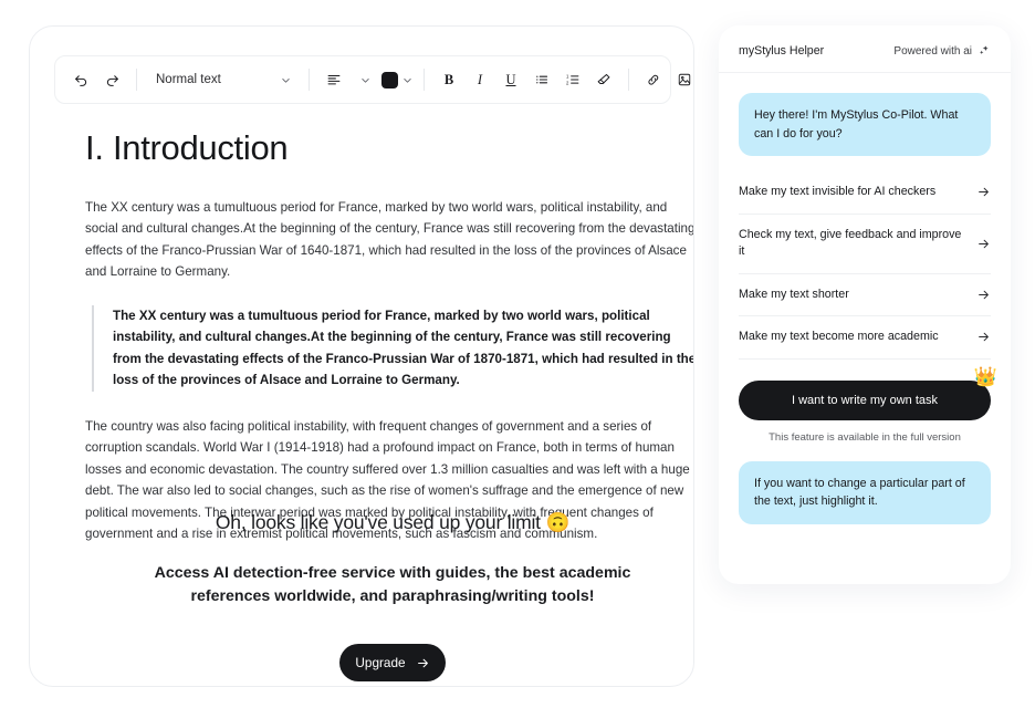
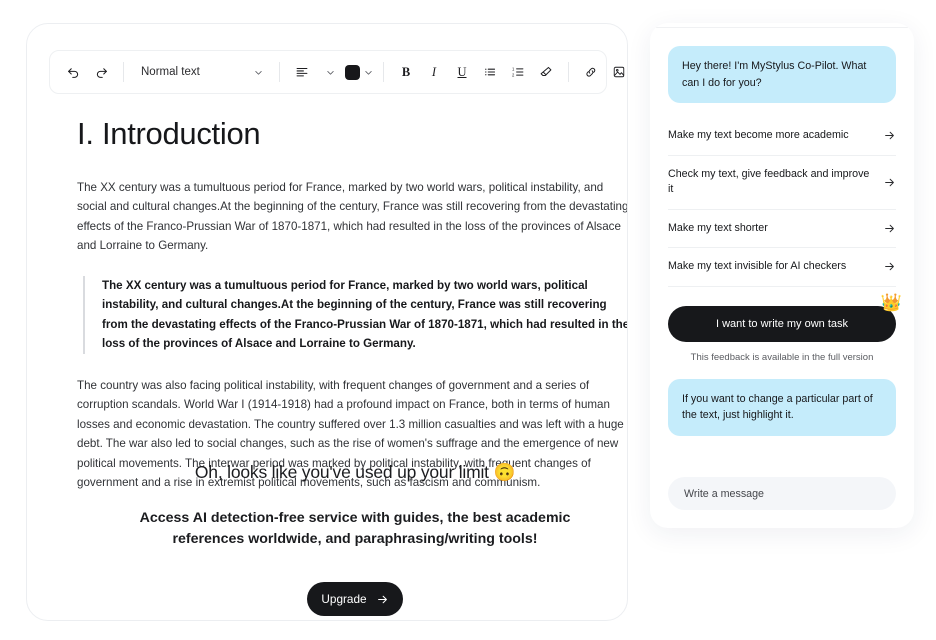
  Normal text
  B
  I
  U
  I. Introduction
- The XX century was a tumultuous period for France, marked by two world wars, political instability, and social and cultural changes.At the beginning of the century, France was still recovering from the devastating effects of the Franco-Prussian War of 1640-1871, which had resulted in the loss of the provinces of Alsace and Lorraine to Germany.
+ The XX century was a tumultuous period for France, marked by two world wars, political instability, and social and cultural changes.At the beginning of the century, France was still recovering from the devastating effects of the Franco-Prussian War of 1870-1871, which had resulted in the loss of the provinces of Alsace and Lorraine to Germany.
  The XX century was a tumultuous period for France, marked by two world wars, political instability, and cultural changes.At the beginning of the century, France was still recovering from the devastating effects of the Franco-Prussian War of 1870-1871, which had resulted in the loss of the provinces of Alsace and Lorraine to Germany.
  The country was also facing political instability, with frequent changes of government and a series of corruption scandals. World War I (1914-1918) had a profound impact on France, both in terms of human losses and economic devastation. The country suffered over 1.3 million casualties and was left with a huge debt. The war also led to social changes, such as the rise of women's suffrage and the emergence of new political movements. The interwar period was marked by political instability, with frequent changes of government and a rise in extremist political movements, such as fascism and communism.
  Oh, looks like you've used up your limit 🙃
  Access AI detection-free service with guides, the best academic references worldwide, and paraphrasing/writing tools!
  Upgrade
- myStylus Helper
- Powered with ai
  Hey there! I'm MyStylus Co-Pilot. What can I do for you?
- Make my text invisible for AI checkers
+ Make my text become more academic
  Check my text, give feedback and improve it
  Make my text shorter
- Make my text become more academic
+ Make my text invisible for AI checkers
  I want to write my own task
  👑
- This feature is available in the full version
+ This feedback is available in the full version
  If you want to change a particular part of the text, just highlight it.
+ Write a message
